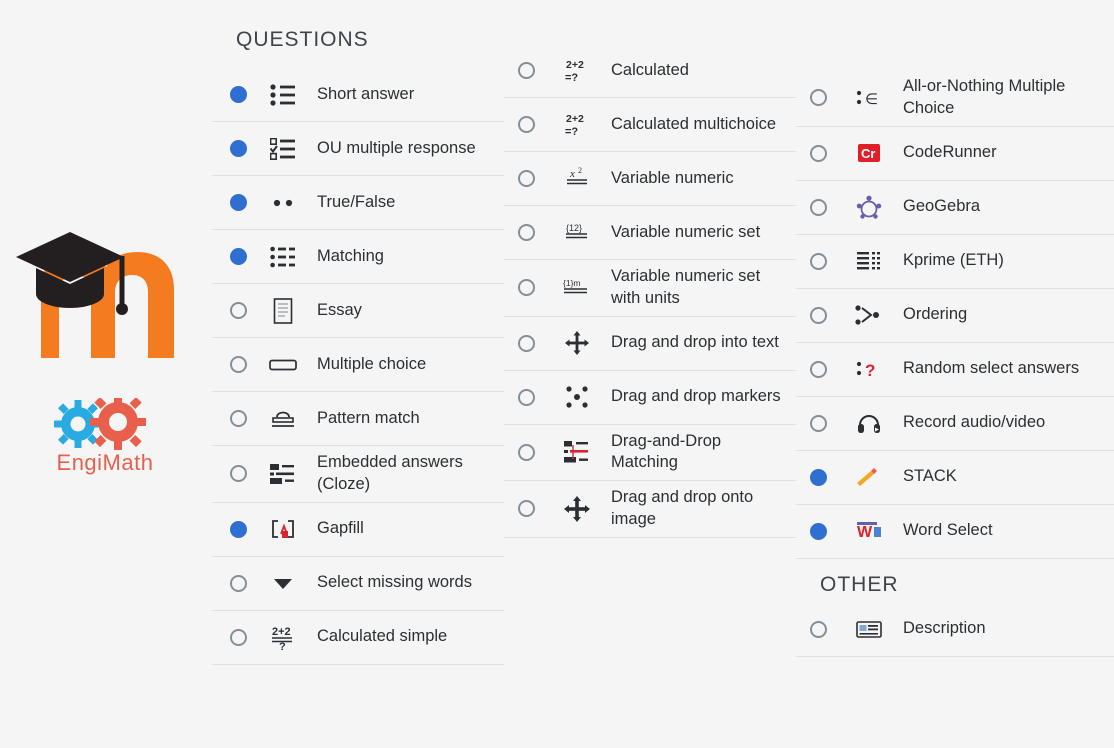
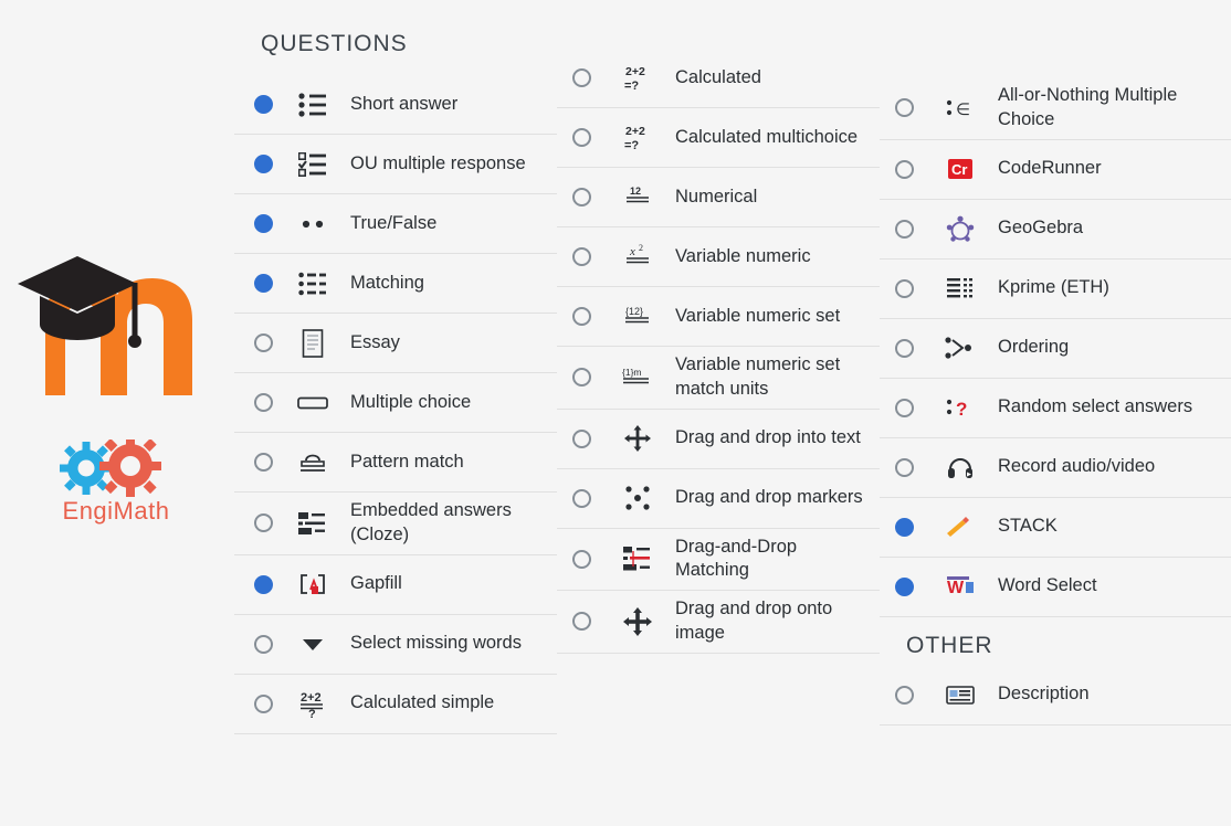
  EngiMath
  QUESTIONS
  Short answer
  OU multiple response
  True/False
  Matching
  Essay
  Multiple choice
  Pattern match
  Embedded answers (Cloze)
  Gapfill
  Select missing words
  2+2
  ?
  Calculated simple
  2+2
  =?
  Calculated
  2+2
  =?
  Calculated multichoice
+ 12
+ Numerical
  x
  2
  Variable numeric
  {12}
  Variable numeric set
  {1}m
- Variable numeric set with units
+ Variable numeric set match units
  Drag and drop into text
  Drag and drop markers
  Drag-and-Drop Matching
  Drag and drop onto image
  ∈
  All-or-Nothing Multiple Choice
  Cr
  CodeRunner
  GeoGebra
  Kprime (ETH)
  Ordering
  ?
  Random select answers
  Record audio/video
  STACK
  W
  Word Select
  OTHER
  Description
